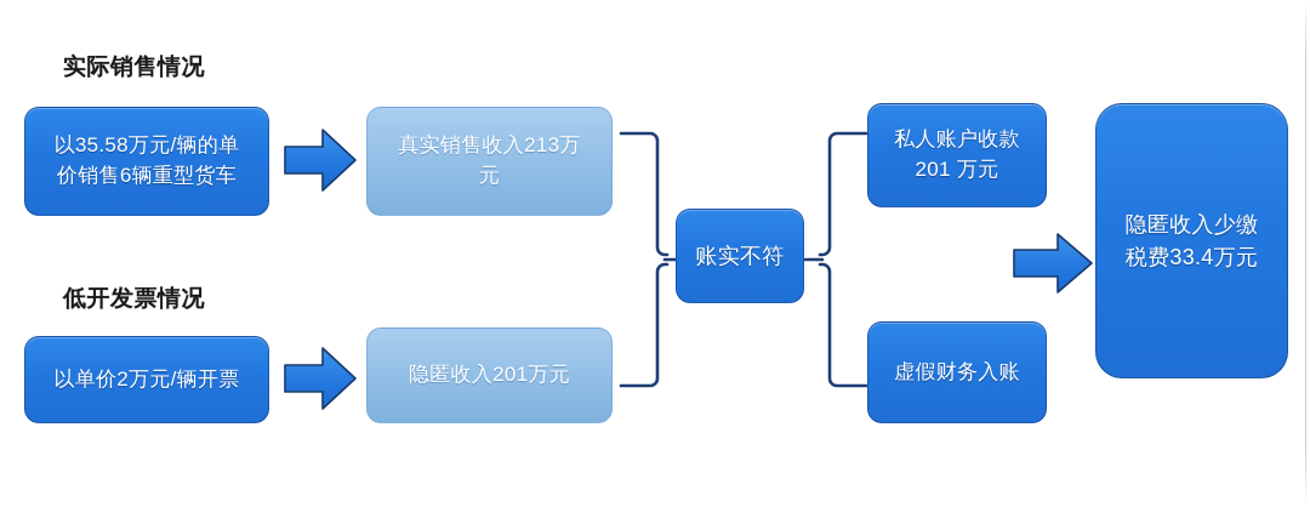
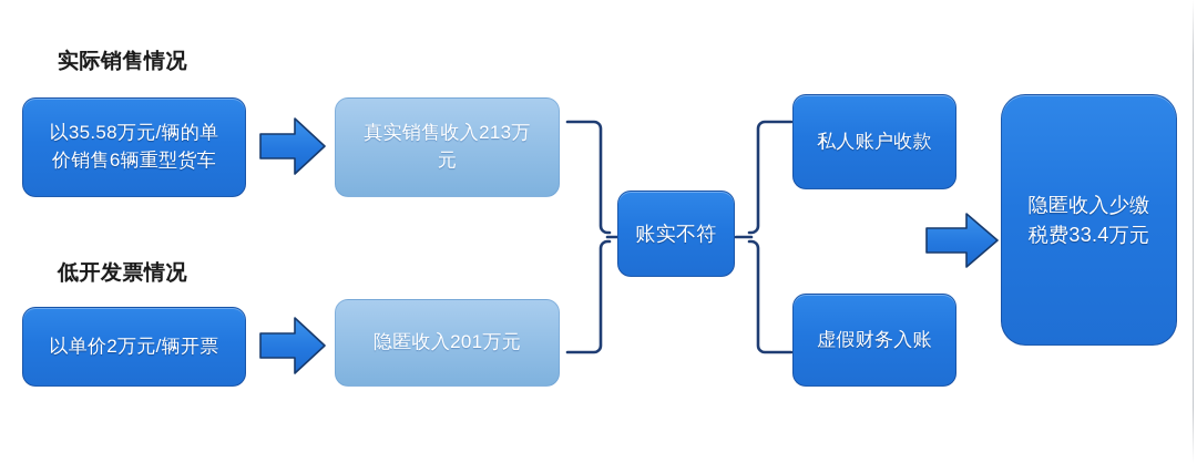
  实际销售情况
  低开发票情况
  以35.58万元/辆的单
  价销售6辆重型货车
  以单价2万元/辆开票
  真实销售收入213万
  元
  隐匿收入201万元
  账实不符
  私人账户收款
- 201 万元
  虚假财务入账
  隐匿收入少缴
  税费33.4万元
